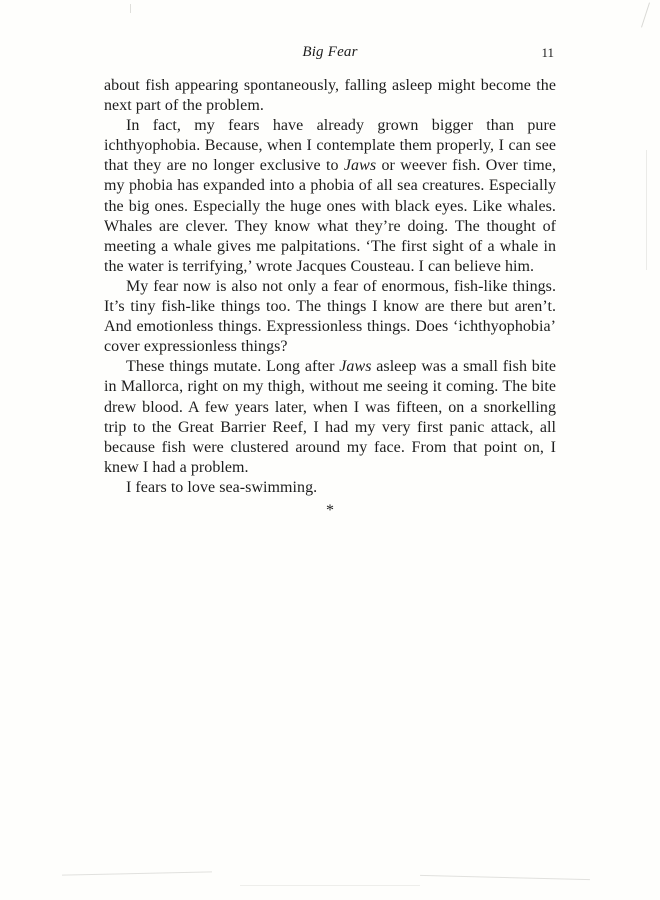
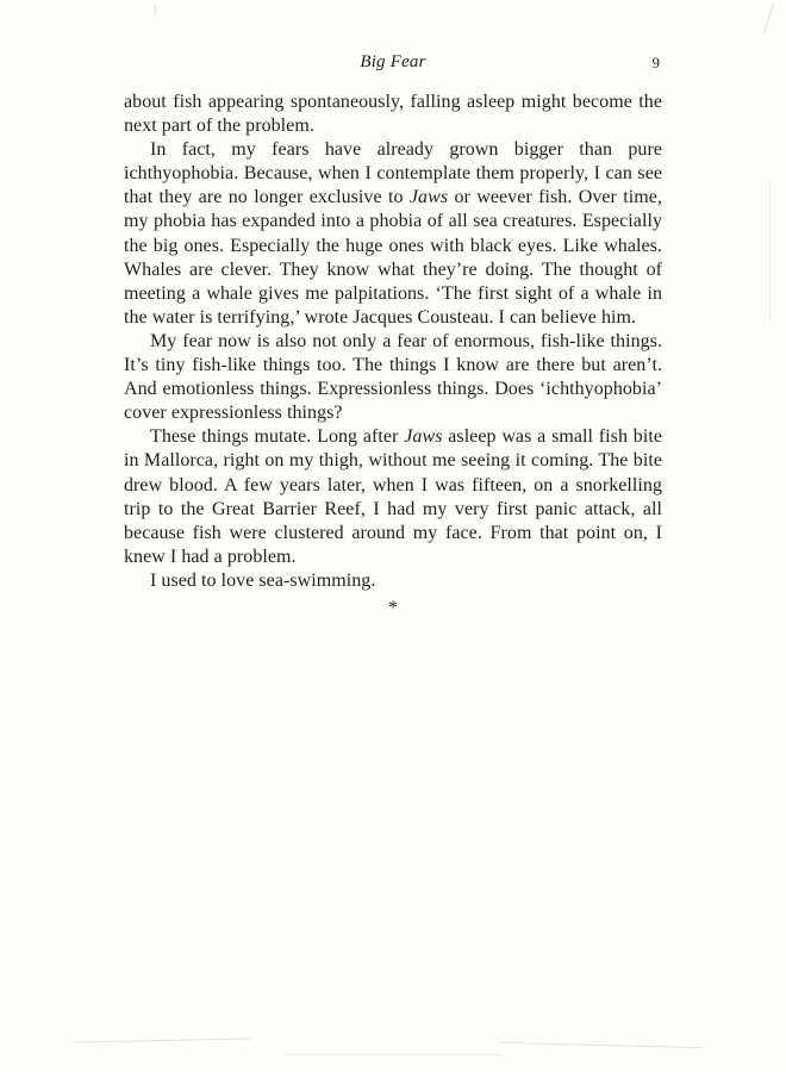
  Big Fear
- 11
+ 9
  about fish appearing spontaneously, falling asleep might become the next part of the problem.
  In fact, my fears have already grown bigger than pure ichthyophobia. Because, when I contemplate them properly, I can see that they are no longer exclusive to Jaws or weever fish. Over time, my phobia has expanded into a phobia of all sea creatures. Especially the big ones. Especially the huge ones with black eyes. Like whales. Whales are clever. They know what they’re doing. The thought of meeting a whale gives me palpitations. ‘The first sight of a whale in the water is terrifying,’ wrote Jacques Cousteau. I can believe him.
  My fear now is also not only a fear of enormous, fish-like things. It’s tiny fish-like things too. The things I know are there but aren’t. And emotionless things. Expressionless things. Does ‘ichthyophobia’ cover expressionless things?
  These things mutate. Long after Jaws asleep was a small fish bite in Mallorca, right on my thigh, without me seeing it coming. The bite drew blood. A few years later, when I was fifteen, on a snorkelling trip to the Great Barrier Reef, I had my very first panic attack, all because fish were clustered around my face. From that point on, I knew I had a problem.
- I fears to love sea-swimming.
+ I used to love sea-swimming.
  *
